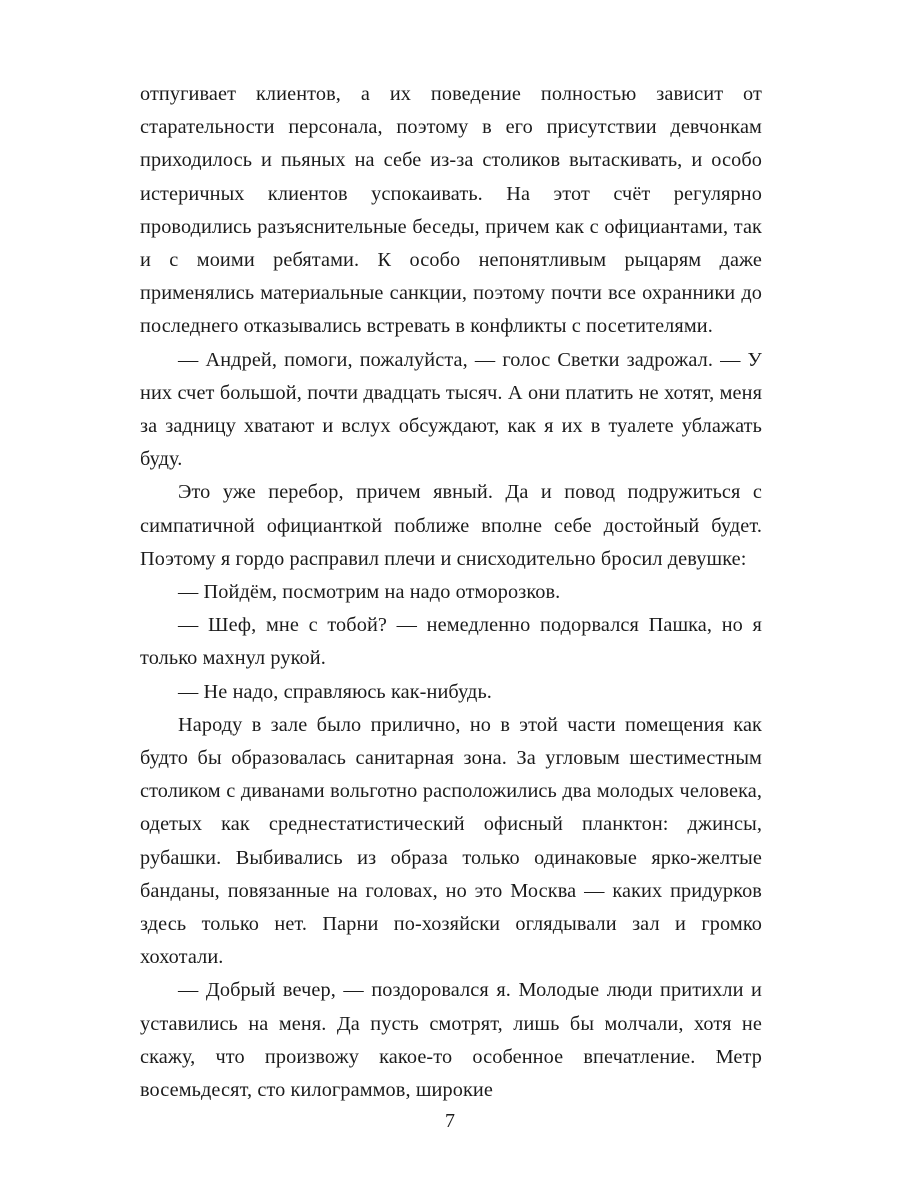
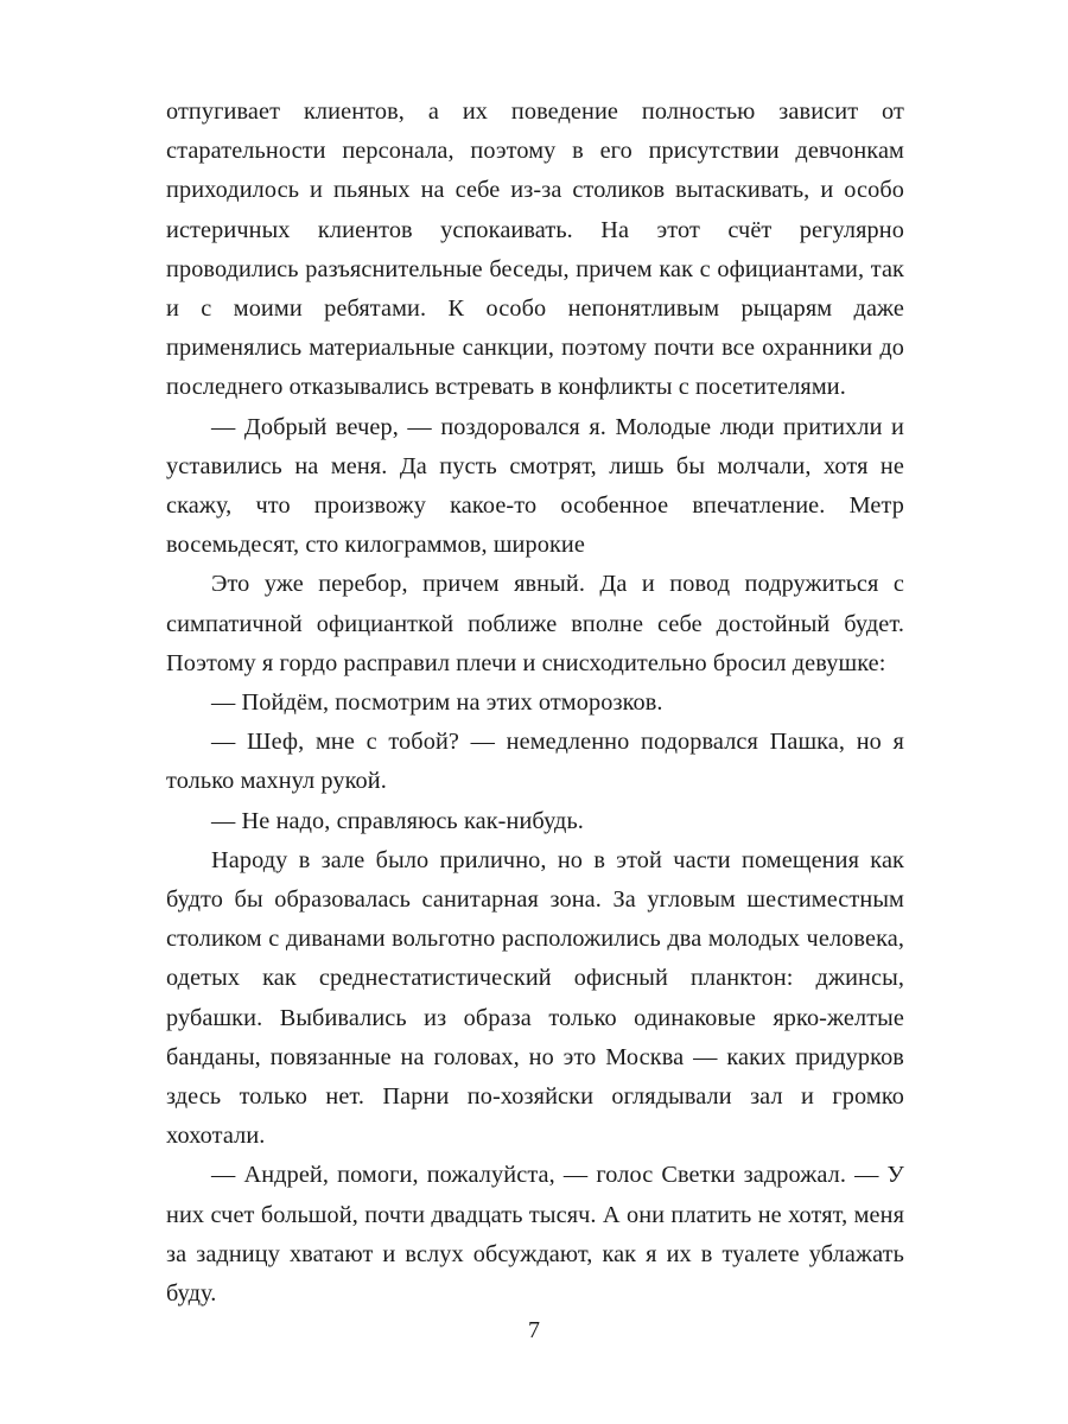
  отпугивает клиентов, а их поведение полностью зависит от старательности персонала, поэтому в его присутствии девчонкам приходилось и пьяных на себе из-за столиков вытаскивать, и особо истеричных клиентов успокаивать. На этот счёт регулярно проводились разъяснительные беседы, причем как с официантами, так и с моими ребятами. К особо непонятливым рыцарям даже применялись материальные санкции, поэтому почти все охранники до последнего отказывались встревать в конфликты с посетителями.
- — Андрей, помоги, пожалуйста, — голос Светки задрожал. — У них счет большой, почти двадцать тысяч. А они платить не хотят, меня за задницу хватают и вслух обсуждают, как я их в туалете ублажать буду.
+ — Добрый вечер, — поздоровался я. Молодые люди притихли и уставились на меня. Да пусть смотрят, лишь бы молчали, хотя не скажу, что произвожу какое-то особенное впечатление. Метр восемьдесят, сто килограммов, широкие
  Это уже перебор, причем явный. Да и повод подружиться с симпатичной официанткой поближе вполне себе достойный будет. Поэтому я гордо расправил плечи и снисходительно бросил девушке:
- — Пойдём, посмотрим на надо отморозков.
+ — Пойдём, посмотрим на этих отморозков.
  — Шеф, мне с тобой? — немедленно подорвался Пашка, но я только махнул рукой.
  — Не надо, справляюсь как-нибудь.
  Народу в зале было прилично, но в этой части помещения как будто бы образовалась санитарная зона. За угловым шестиместным столиком с диванами вольготно расположились два молодых человека, одетых как среднестатистический офисный планктон: джинсы, рубашки. Выбивались из образа только одинаковые ярко-желтые банданы, повязанные на головах, но это Москва — каких придурков здесь только нет. Парни по-хозяйски оглядывали зал и громко хохотали.
- — Добрый вечер, — поздоровался я. Молодые люди притихли и уставились на меня. Да пусть смотрят, лишь бы молчали, хотя не скажу, что произвожу какое-то особенное впечатление. Метр восемьдесят, сто килограммов, широкие
+ — Андрей, помоги, пожалуйста, — голос Светки задрожал. — У них счет большой, почти двадцать тысяч. А они платить не хотят, меня за задницу хватают и вслух обсуждают, как я их в туалете ублажать буду.
  7
